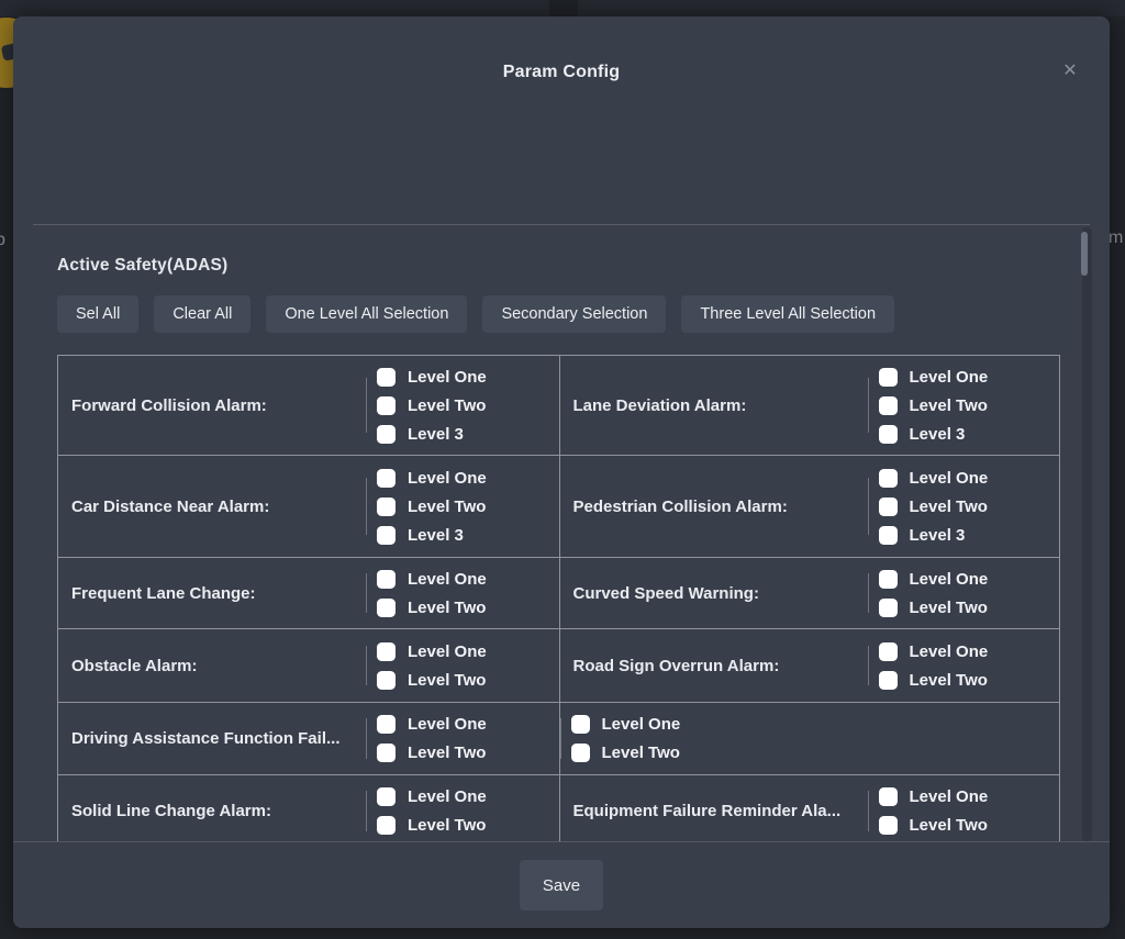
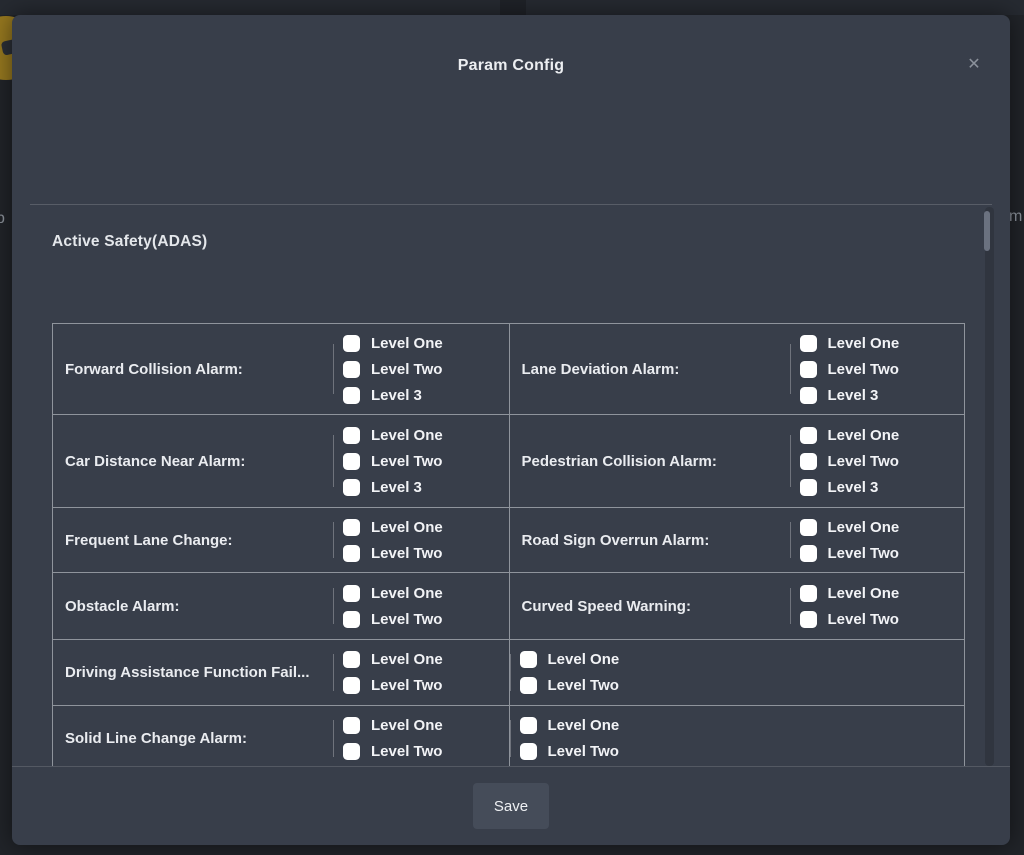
  p
  m
  Param Config
  ✕
  Active Safety(ADAS)
- Sel All
- Clear All
- One Level All Selection
- Secondary Selection
- Three Level All Selection
  Forward Collision Alarm:
  Level One
  Level Two
  Level 3
  Lane Deviation Alarm:
  Level One
  Level Two
  Level 3
  Car Distance Near Alarm:
  Level One
  Level Two
  Level 3
  Pedestrian Collision Alarm:
  Level One
  Level Two
  Level 3
  Frequent Lane Change:
  Level One
  Level Two
- Curved Speed Warning:
+ Road Sign Overrun Alarm:
  Level One
  Level Two
  Obstacle Alarm:
  Level One
  Level Two
- Road Sign Overrun Alarm:
+ Curved Speed Warning:
  Level One
  Level Two
  Driving Assistance Function Fail...
  Level One
  Level Two
  Level One
  Level Two
  Solid Line Change Alarm:
  Level One
  Level Two
- Equipment Failure Reminder Ala...
  Level One
  Level Two
  Save
